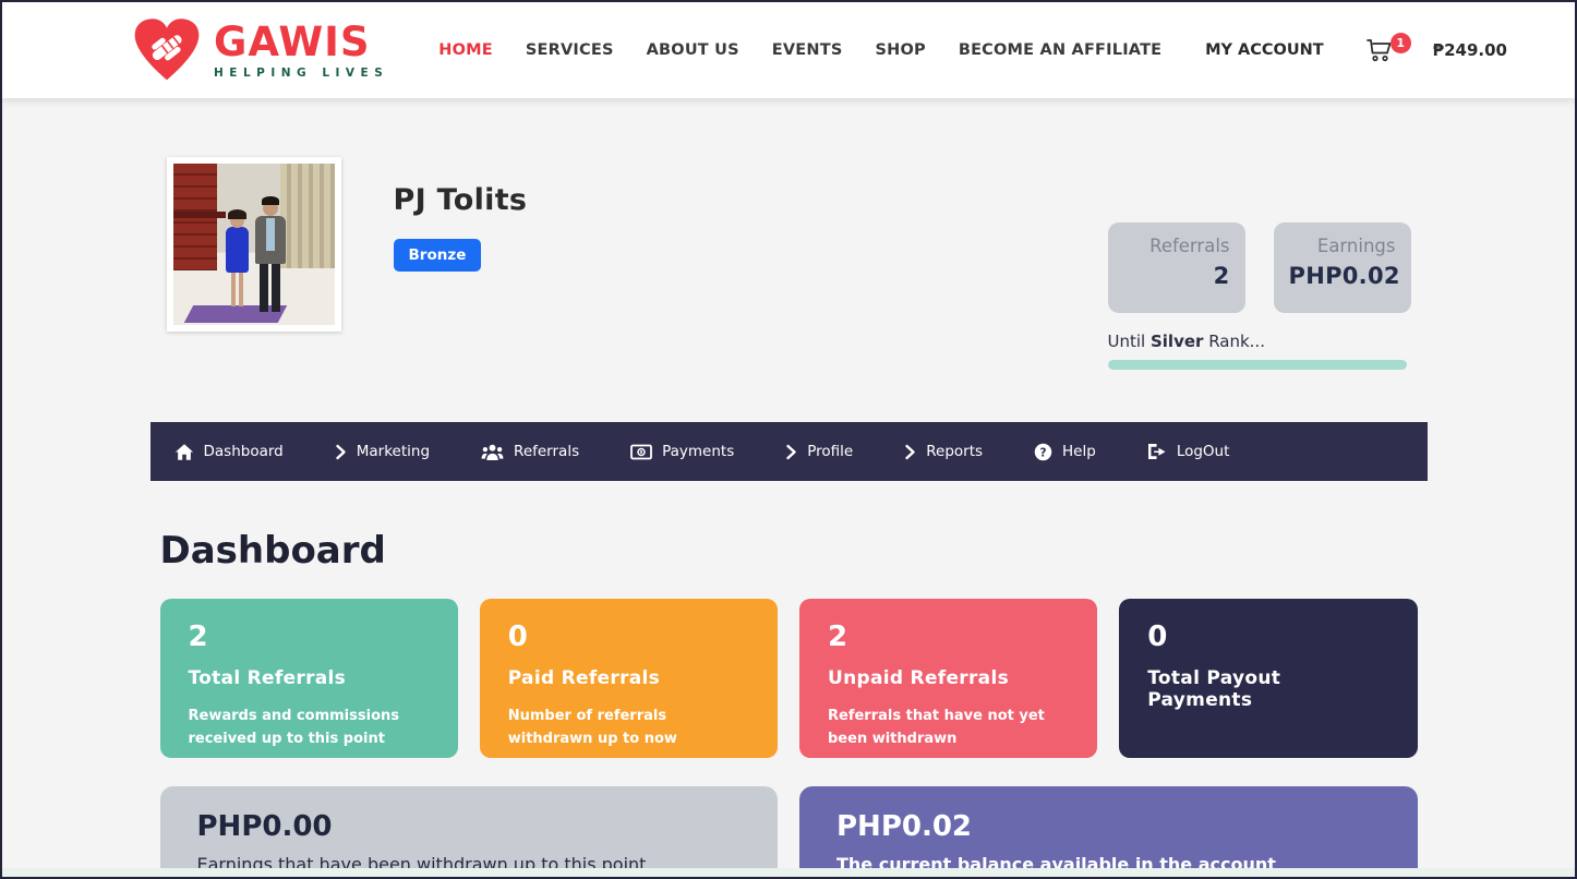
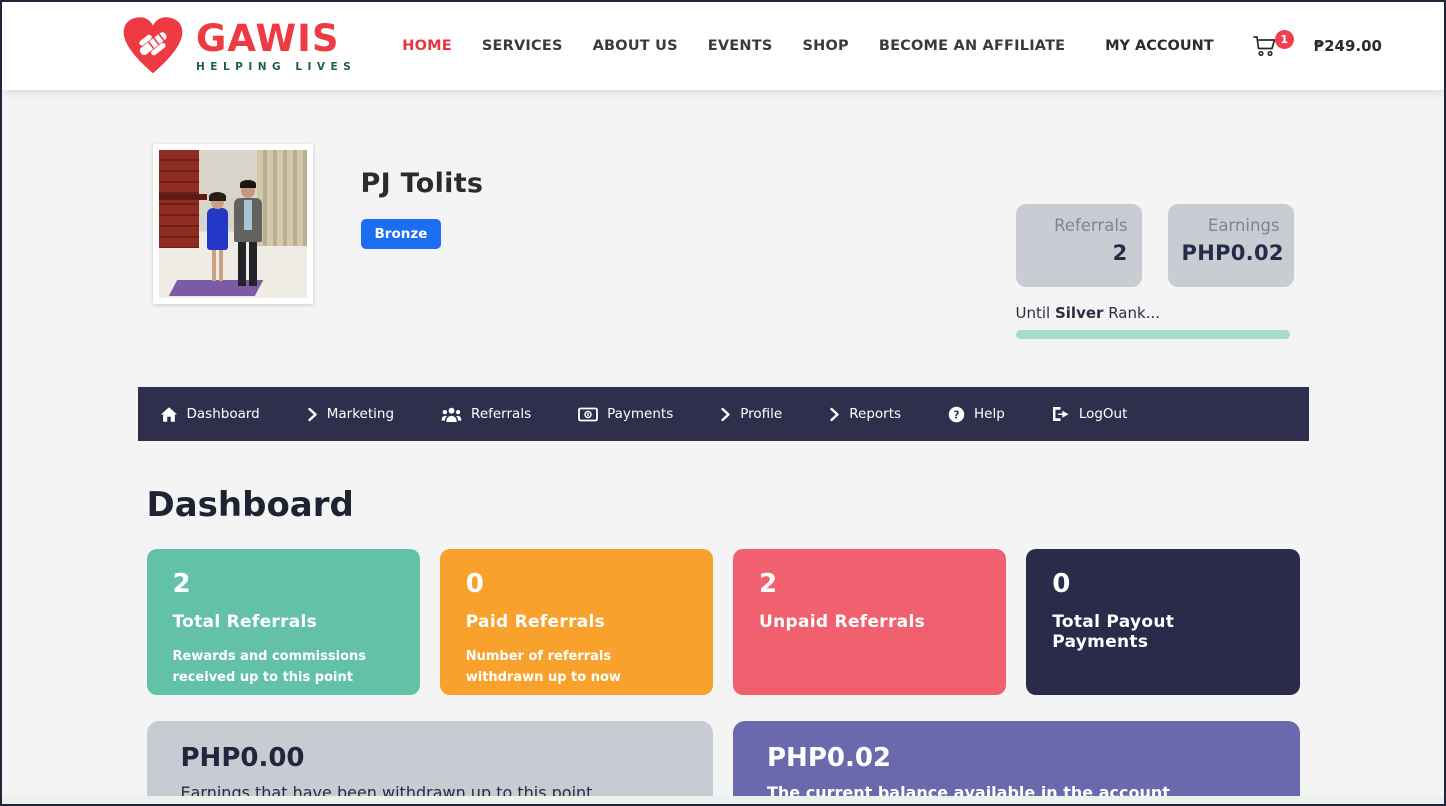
  GAWIS
  HELPING LIVES
  HOME
  SERVICES
  ABOUT US
  EVENTS
  SHOP
  BECOME AN AFFILIATE
  MY ACCOUNT
  1
  ₱249.00
  PJ Tolits
  Bronze
  Referrals
  2
  Earnings
  PHP0.02
  Until Silver Rank...
  Dashboard
  Marketing
  Referrals
  Payments
  Profile
  Reports
  ?
  Help
  LogOut
  Dashboard
  2
  Total Referrals
  Rewards and commissions received up to this point
  0
  Paid Referrals
  Number of referrals withdrawn up to now
  2
  Unpaid Referrals
- Referrals that have not yet been withdrawn
  0
  Total Payout Payments
  PHP0.00
  Earnings that have been withdrawn up to this point
  PHP0.02
  The current balance available in the account
